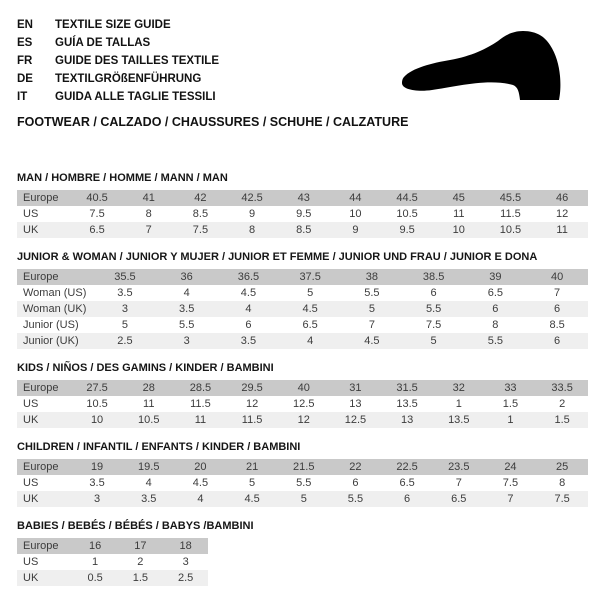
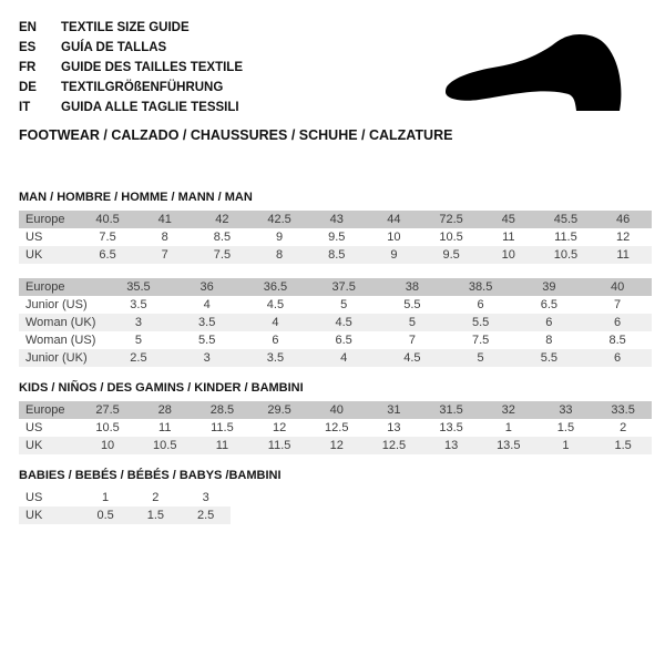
  EN
  TEXTILE SIZE GUIDE
  ES
  GUÍA DE TALLAS
  FR
  GUIDE DES TAILLES TEXTILE
  DE
  TEXTILGRÖßENFÜHRUNG
  IT
  GUIDA ALLE TAGLIE TESSILI
  FOOTWEAR / CALZADO / CHAUSSURES / SCHUHE / CALZATURE
  MAN / HOMBRE / HOMME / MANN / MAN
- Europe	40.5	41	42	42.5	43	44	44.5	45	45.5	46
+ Europe	40.5	41	42	42.5	43	44	72.5	45	45.5	46
  US	7.5	8	8.5	9	9.5	10	10.5	11	11.5	12
  UK	6.5	7	7.5	8	8.5	9	9.5	10	10.5	11
- JUNIOR & WOMAN / JUNIOR Y MUJER / JUNIOR ET FEMME / JUNIOR UND FRAU / JUNIOR E DONA
  Europe	35.5	36	36.5	37.5	38	38.5	39	40
- Woman (US)	3.5	4	4.5	5	5.5	6	6.5	7
+ Junior (US)	3.5	4	4.5	5	5.5	6	6.5	7
  Woman (UK)	3	3.5	4	4.5	5	5.5	6	6
- Junior (US)	5	5.5	6	6.5	7	7.5	8	8.5
+ Woman (US)	5	5.5	6	6.5	7	7.5	8	8.5
  Junior (UK)	2.5	3	3.5	4	4.5	5	5.5	6
  KIDS / NIÑOS / DES GAMINS / KINDER / BAMBINI
  Europe	27.5	28	28.5	29.5	40	31	31.5	32	33	33.5
  US	10.5	11	11.5	12	12.5	13	13.5	1	1.5	2
  UK	10	10.5	11	11.5	12	12.5	13	13.5	1	1.5
- CHILDREN / INFANTIL / ENFANTS / KINDER / BAMBINI
- Europe	19	19.5	20	21	21.5	22	22.5	23.5	24	25
- US	3.5	4	4.5	5	5.5	6	6.5	7	7.5	8
- UK	3	3.5	4	4.5	5	5.5	6	6.5	7	7.5
  BABIES / BEBÉS / BÉBÉS / BABYS /BAMBINI
- Europe	16	17	18
  US	1	2	3
  UK	0.5	1.5	2.5
